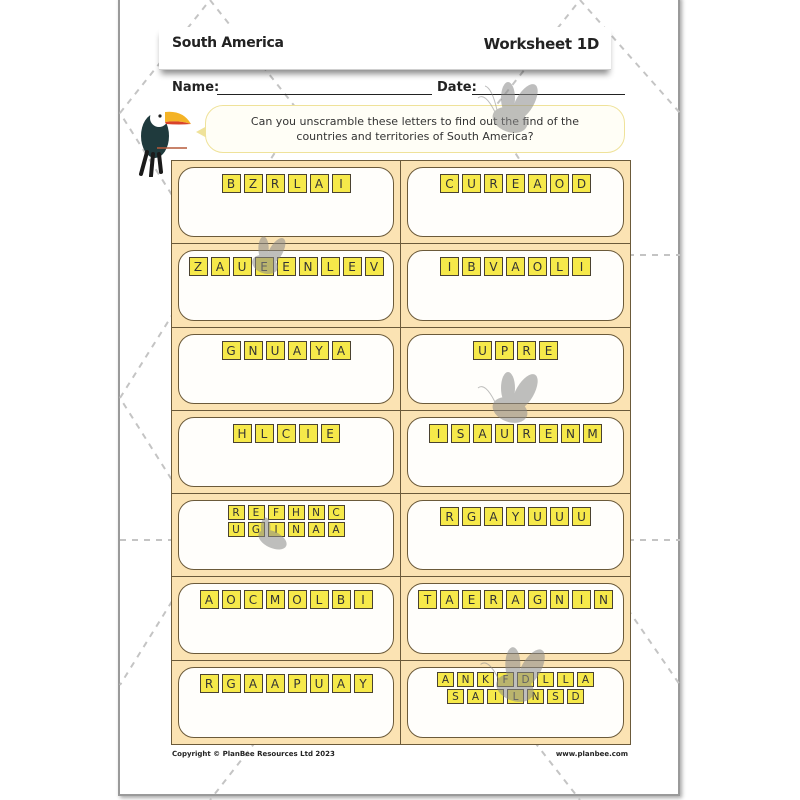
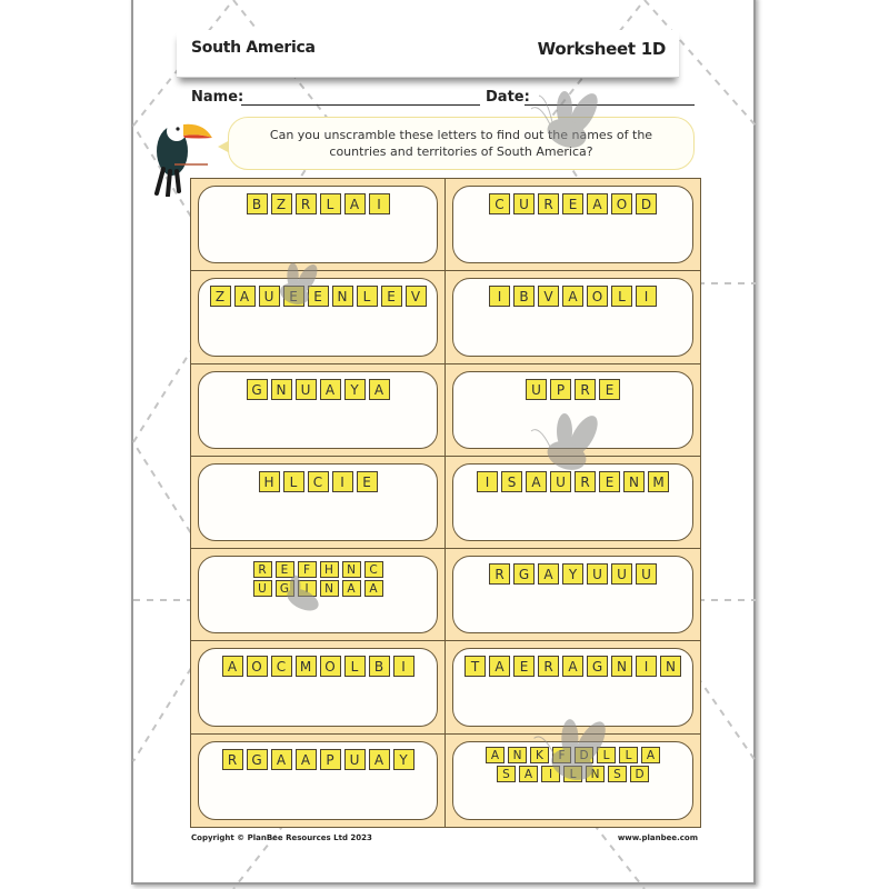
  South America
  Worksheet 1D
  Name:
  Date:
- Can you unscramble these letters to find out the find of the countries and territories of South America?
+ Can you unscramble these letters to find out the names of the countries and territories of South America?
  B Z R L A I
  C U R E A O D
  Z A U E E N L E V
  I B V A O L I
  G N U A Y A
  U P R E
  H L C I E
  I S A U R E N M
  R E F H N C
  U G I N A A
  R G A Y U U U
  A O C M O L B I
  T A E R A G N I N
  R G A A P U A Y
  A N K F D L L A
  S A I L N S D
  Copyright © PlanBee Resources Ltd 2023
  www.planbee.com
